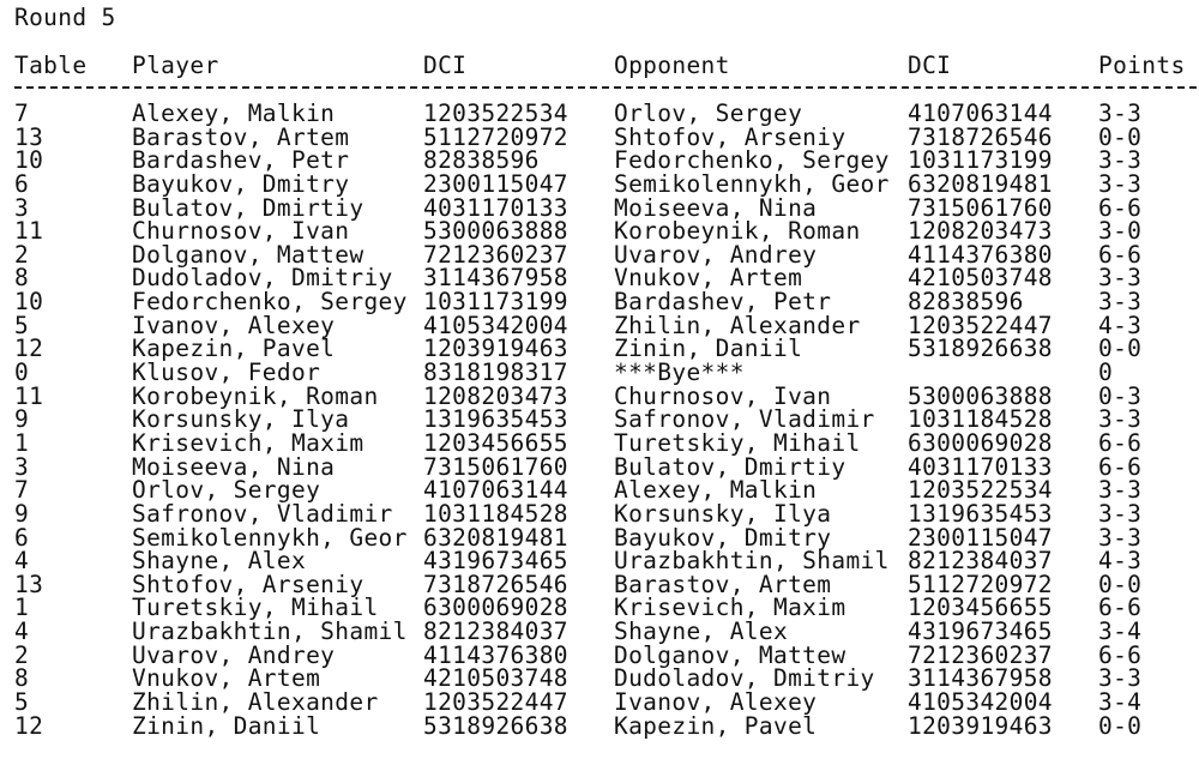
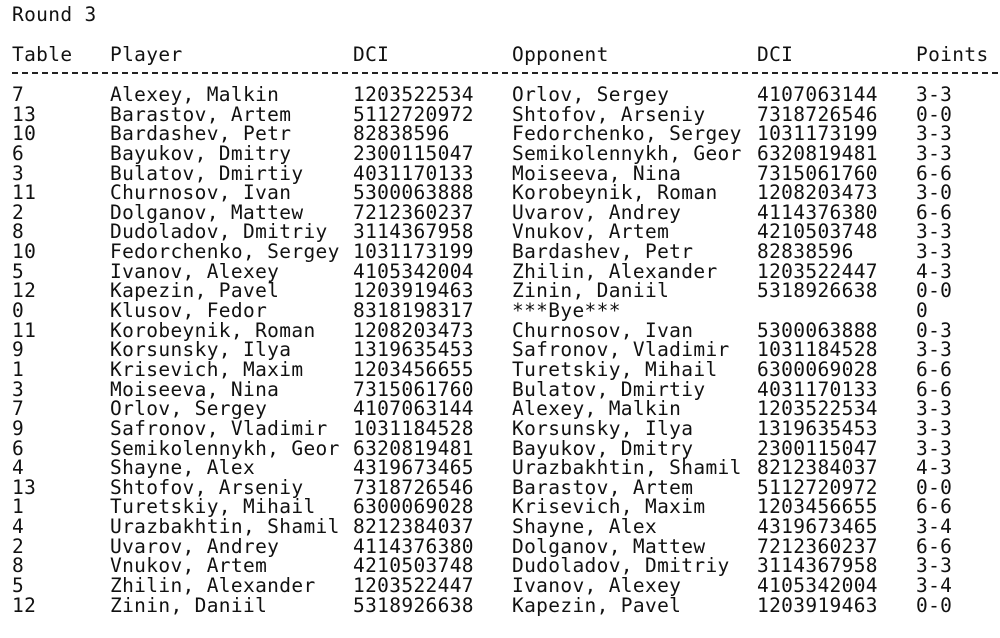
- Round 5
+ Round 3
  Table
  Player
  DCI
  Opponent
  DCI
  Points
  7
  Alexey, Malkin
  1203522534
  Orlov, Sergey
  4107063144
  3-3
  13
  Barastov, Artem
  5112720972
  Shtofov, Arseniy
  7318726546
  0-0
  10
  Bardashev, Petr
  82838596
  Fedorchenko, Sergey
  1031173199
  3-3
  6
  Bayukov, Dmitry
  2300115047
  Semikolennykh, Geor
  6320819481
  3-3
  3
  Bulatov, Dmirtiy
  4031170133
  Moiseeva, Nina
  7315061760
  6-6
  11
  Churnosov, Ivan
  5300063888
  Korobeynik, Roman
  1208203473
  3-0
  2
  Dolganov, Mattew
  7212360237
  Uvarov, Andrey
  4114376380
  6-6
  8
  Dudoladov, Dmitriy
  3114367958
  Vnukov, Artem
  4210503748
  3-3
  10
  Fedorchenko, Sergey
  1031173199
  Bardashev, Petr
  82838596
  3-3
  5
  Ivanov, Alexey
  4105342004
  Zhilin, Alexander
  1203522447
  4-3
  12
  Kapezin, Pavel
  1203919463
  Zinin, Daniil
  5318926638
  0-0
  0
  Klusov, Fedor
  8318198317
  ***Bye***
  0
  11
  Korobeynik, Roman
  1208203473
  Churnosov, Ivan
  5300063888
  0-3
  9
  Korsunsky, Ilya
  1319635453
  Safronov, Vladimir
  1031184528
  3-3
  1
  Krisevich, Maxim
  1203456655
  Turetskiy, Mihail
  6300069028
  6-6
  3
  Moiseeva, Nina
  7315061760
  Bulatov, Dmirtiy
  4031170133
  6-6
  7
  Orlov, Sergey
  4107063144
  Alexey, Malkin
  1203522534
  3-3
  9
  Safronov, Vladimir
  1031184528
  Korsunsky, Ilya
  1319635453
  3-3
  6
  Semikolennykh, Geor
  6320819481
  Bayukov, Dmitry
  2300115047
  3-3
  4
  Shayne, Alex
  4319673465
  Urazbakhtin, Shamil
  8212384037
  4-3
  13
  Shtofov, Arseniy
  7318726546
  Barastov, Artem
  5112720972
  0-0
  1
  Turetskiy, Mihail
  6300069028
  Krisevich, Maxim
  1203456655
  6-6
  4
  Urazbakhtin, Shamil
  8212384037
  Shayne, Alex
  4319673465
  3-4
  2
  Uvarov, Andrey
  4114376380
  Dolganov, Mattew
  7212360237
  6-6
  8
  Vnukov, Artem
  4210503748
  Dudoladov, Dmitriy
  3114367958
  3-3
  5
  Zhilin, Alexander
  1203522447
  Ivanov, Alexey
  4105342004
  3-4
  12
  Zinin, Daniil
  5318926638
  Kapezin, Pavel
  1203919463
  0-0
